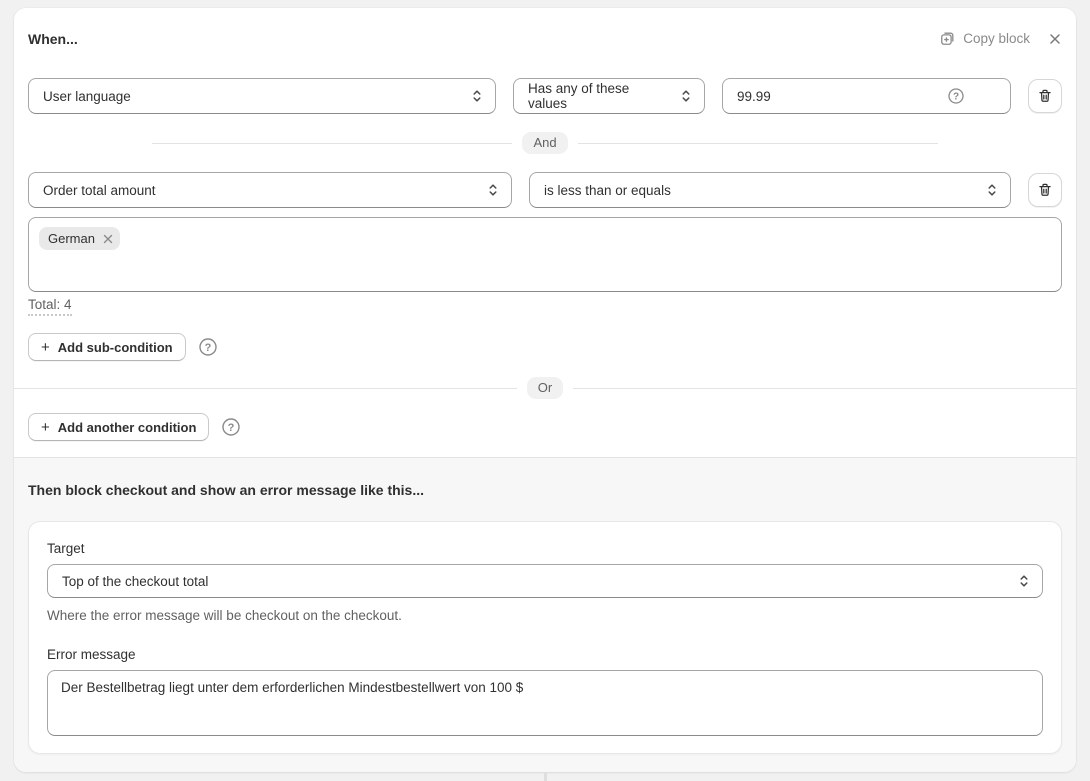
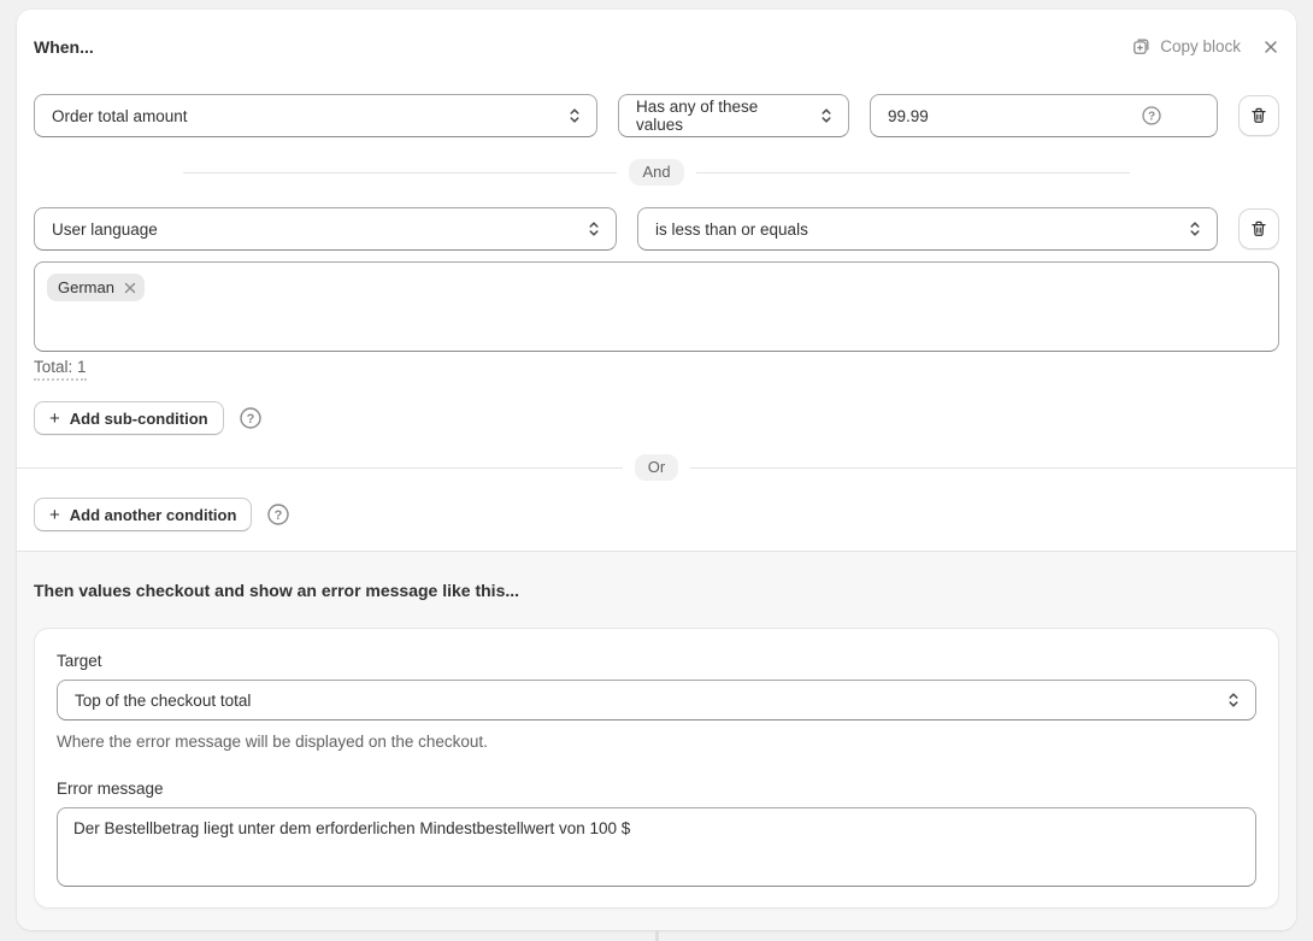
  When...
  Copy block
- User language
+ Order total amount
  Has any of these values
  99.99
  ?
  And
- Order total amount
+ User language
  is less than or equals
  German
- Total: 4
+ Total: 1
  +
  Add sub-condition
  ?
  Or
  +
  Add another condition
  ?
- Then block checkout and show an error message like this...
+ Then values checkout and show an error message like this...
  Target
  Top of the checkout total
- Where the error message will be checkout on the checkout.
+ Where the error message will be displayed on the checkout.
  Error message
  Der Bestellbetrag liegt unter dem erforderlichen Mindestbestellwert von 100 $
